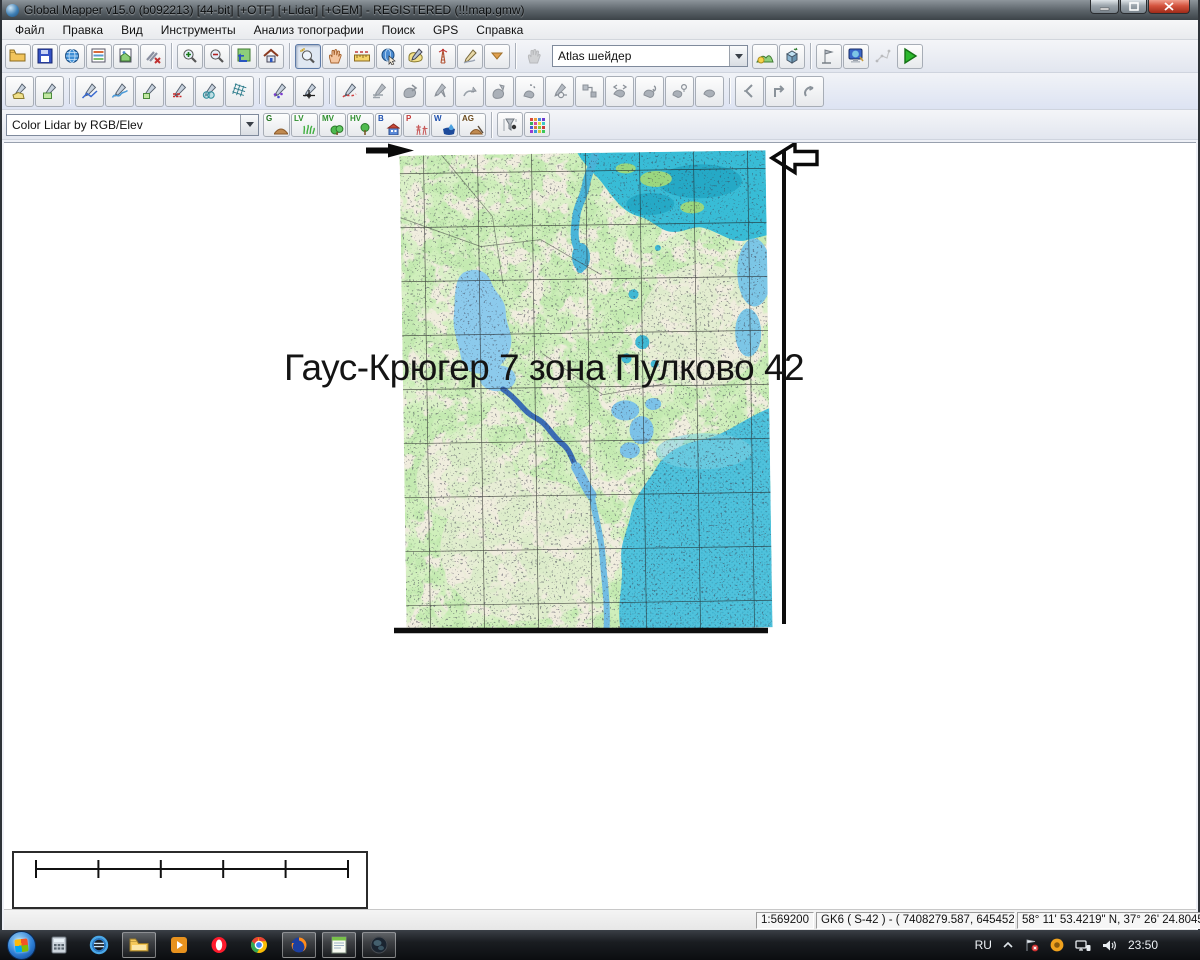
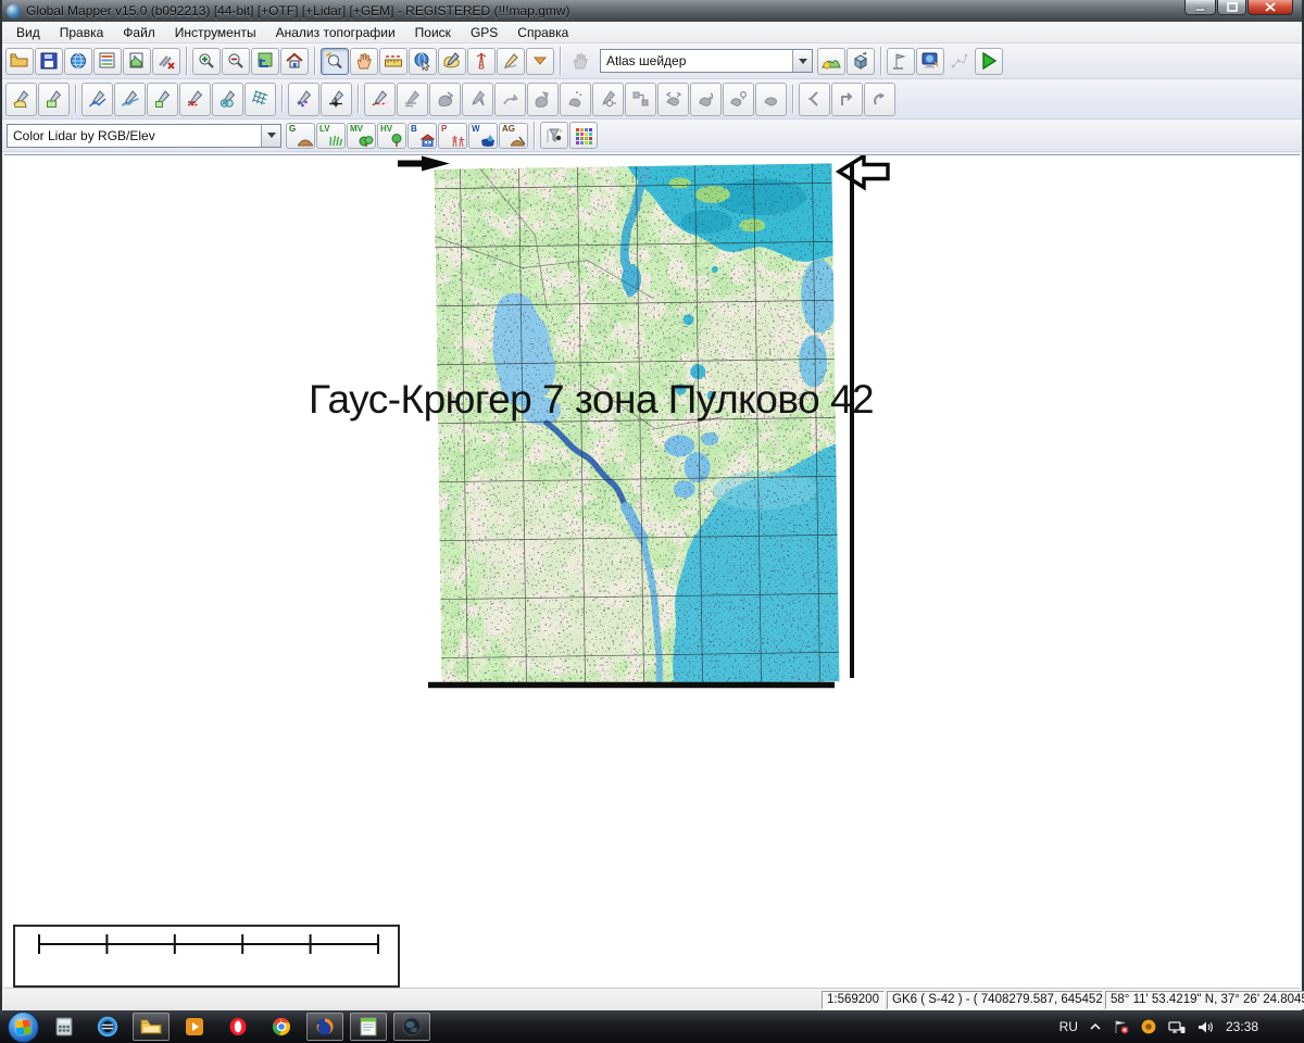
  Global Mapper v15.0 (b092213) [44-bit] [+OTF] [+Lidar] [+GEM] - REGISTERED (!!!map.gmw)
- Файл
+ Вид
  Правка
- Вид
+ Файл
  Инструменты
  Анализ топографии
  Поиск
  GPS
  Справка
  Atlas шейдер
  Color Lidar by RGB/Elev
  G
  LV
  MV
  HV
  B
  P
  W
  AG
  Гаус-Крюгер 7 зона Пулково 42
  1:569200
  GK6 ( S-42 ) - ( 7408279.587, 645452
  58° 11' 53.4219" N, 37° 26' 24.804
  RU
- 23:50
+ 23:38
